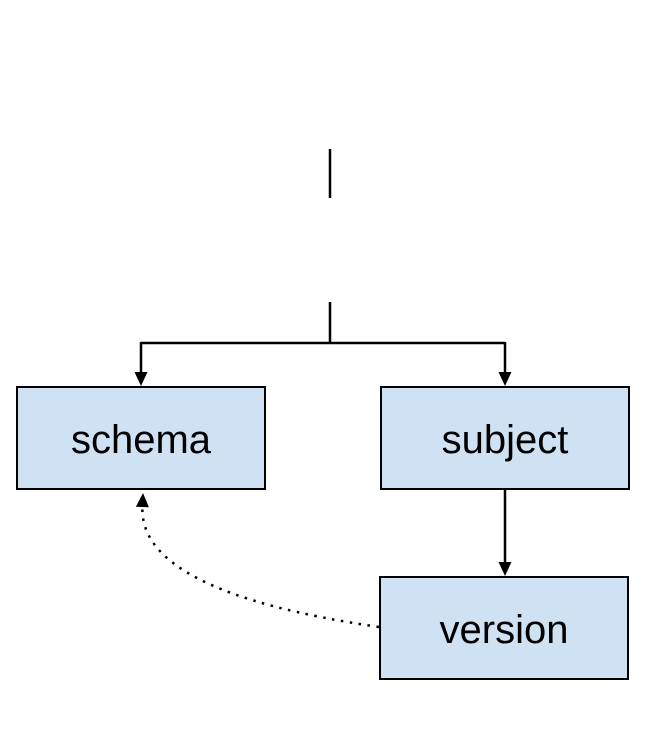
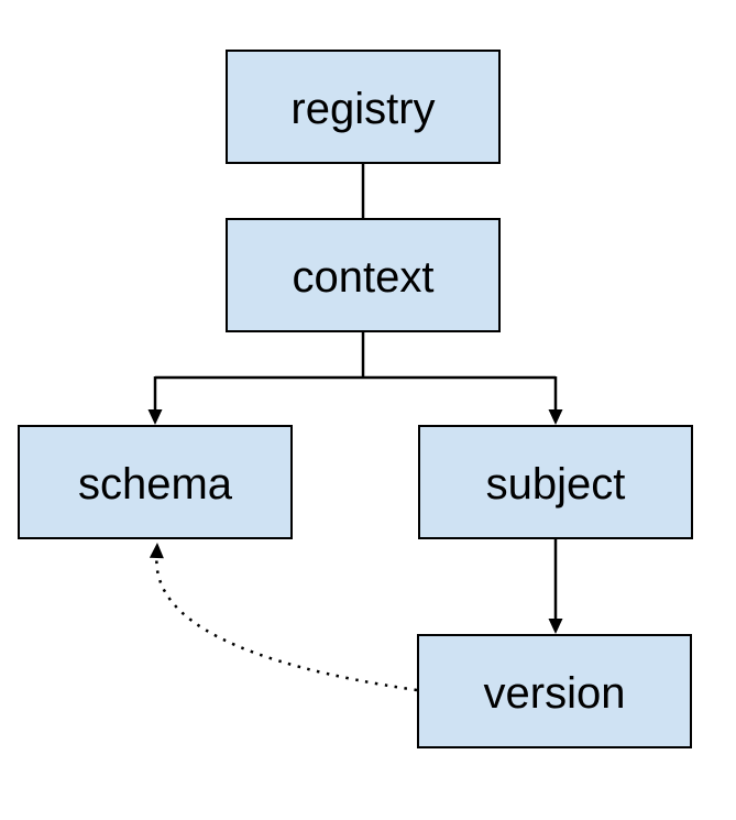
+ registry
+ context
  schema
  subject
  version
